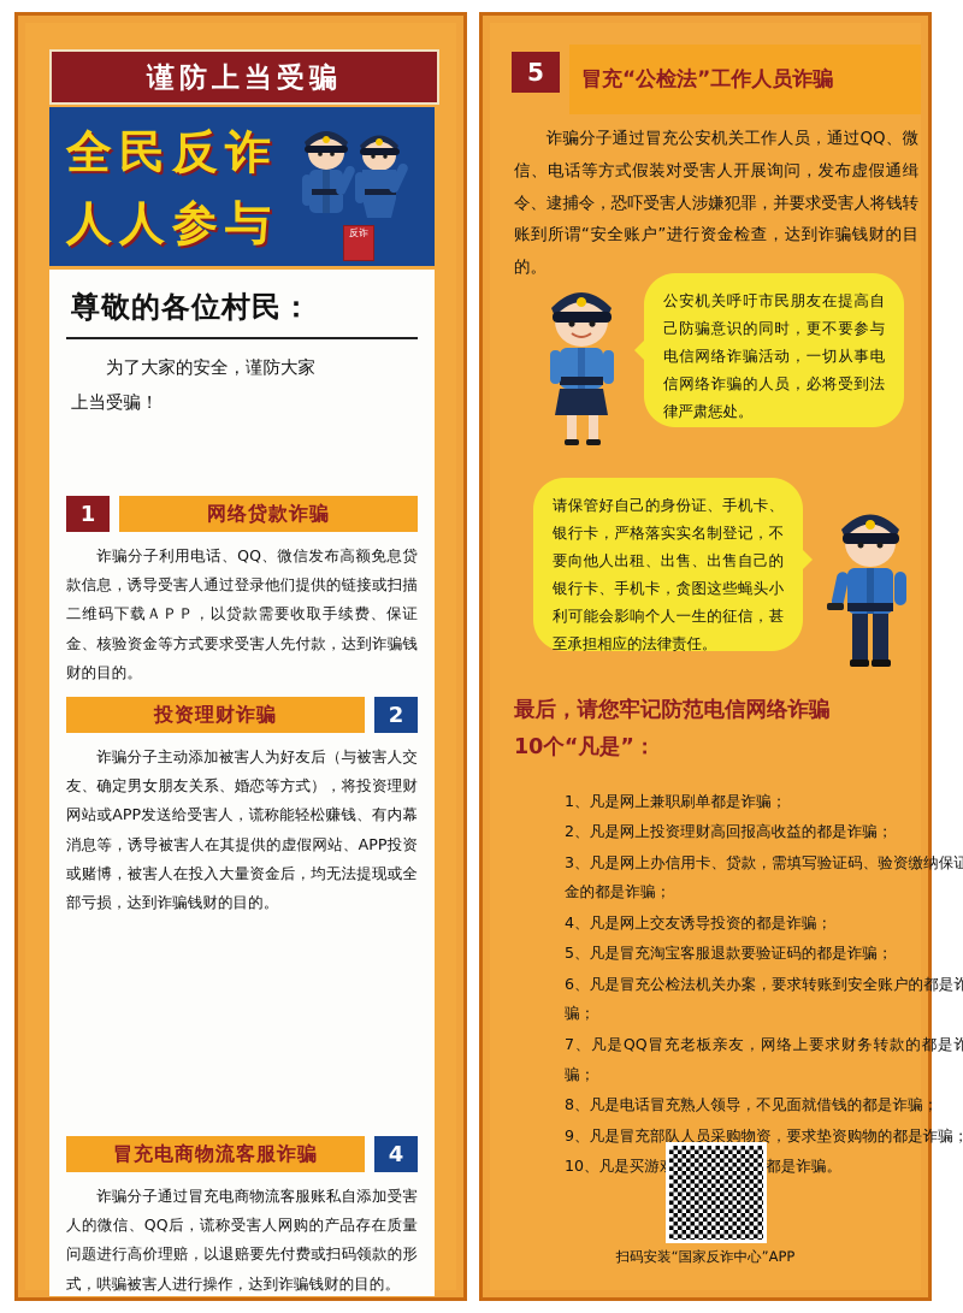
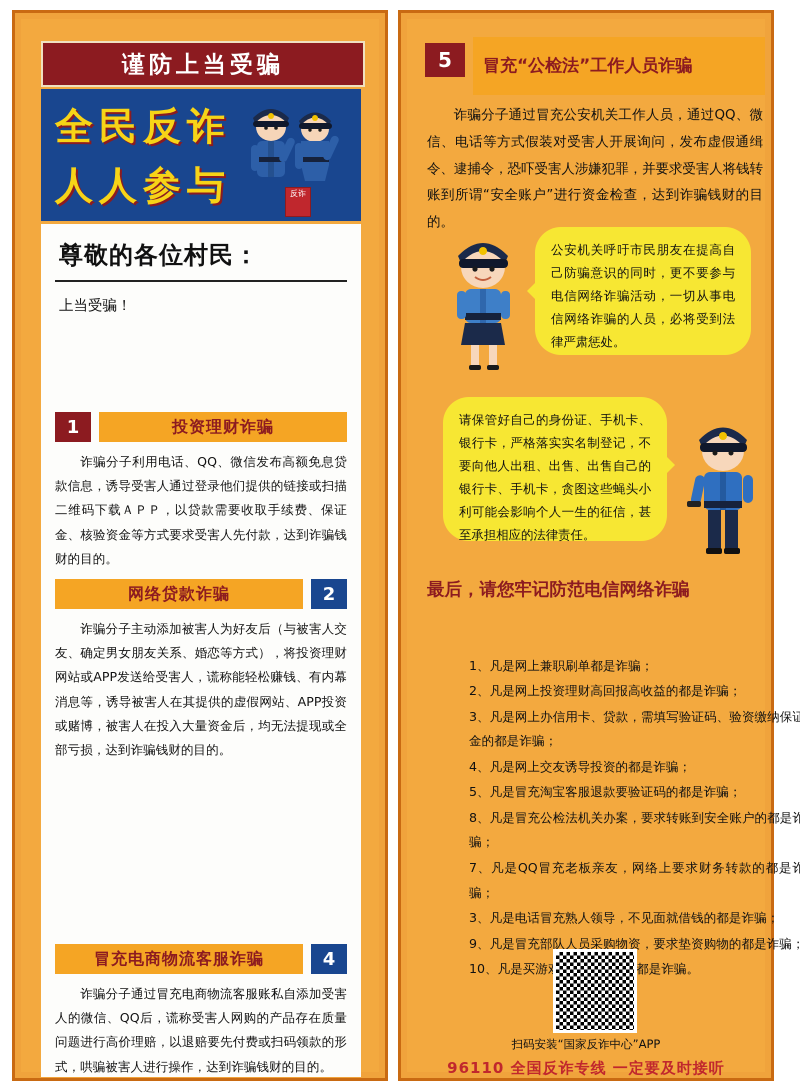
  谨防上当受骗
  全民反诈
  人人参与
  反诈
  尊敬的各位村民：
- 为了大家的安全，谨防大家
  上当受骗！
  1
- 网络贷款诈骗
+ 投资理财诈骗
  诈骗分子利用电话、QQ、微信发布高额免息贷款信息，诱导受害人通过登录他们提供的链接或扫描二维码下载ＡＰＰ，以贷款需要收取手续费、保证金、核验资金等方式要求受害人先付款，达到诈骗钱财的目的。
  2
- 投资理财诈骗
+ 网络贷款诈骗
  诈骗分子主动添加被害人为好友后（与被害人交友、确定男女朋友关系、婚恋等方式），将投资理财网站或APP发送给受害人，谎称能轻松赚钱、有内幕消息等，诱导被害人在其提供的虚假网站、APP投资或赌博，被害人在投入大量资金后，均无法提现或全部亏损，达到诈骗钱财的目的。
  4
  冒充电商物流客服诈骗
  诈骗分子通过冒充电商物流客服账私自添加受害人的微信、QQ后，谎称受害人网购的产品存在质量问题进行高价理赔，以退赔要先付费或扫码领款的形式，哄骗被害人进行操作，达到诈骗钱财的目的。
  5
  冒充“公检法”工作人员诈骗
  诈骗分子通过冒充公安机关工作人员，通过QQ、微信、电话等方式假装对受害人开展询问，发布虚假通缉令、逮捕令，恐吓受害人涉嫌犯罪，并要求受害人将钱转账到所谓“安全账户”进行资金检查，达到诈骗钱财的目的。
  公安机关呼吁市民朋友在提高自己防骗意识的同时，更不要参与电信网络诈骗活动，一切从事电信网络诈骗的人员，必将受到法律严肃惩处。
  请保管好自己的身份证、手机卡、银行卡，严格落实实名制登记，不要向他人出租、出售、出售自己的银行卡、手机卡，贪图这些蝇头小利可能会影响个人一生的征信，甚至承担相应的法律责任。
  最后，请您牢记防范电信网络诈骗
- 10个“凡是”：
  1、凡是网上兼职刷单都是诈骗；
  2、凡是网上投资理财高回报高收益的都是诈骗；
  3、凡是网上办信用卡、贷款，需填写验证码、验资缴纳保证金的都是诈骗；
  4、凡是网上交友诱导投资的都是诈骗；
  5、凡是冒充淘宝客服退款要验证码的都是诈骗；
- 6、凡是冒充公检法机关办案，要求转账到安全账户的都是诈骗；
+ 8、凡是冒充公检法机关办案，要求转账到安全账户的都是诈骗；
  7、凡是QQ冒充老板亲友，网络上要求财务转款的都是诈骗；
- 8、凡是电话冒充熟人领导，不见面就借钱的都是诈骗；
+ 3、凡是电话冒充熟人领导，不见面就借钱的都是诈骗；
  9、凡是冒充部队人员采购物资，要求垫资购物的都是诈骗；
  扫码安装“国家反诈中心”APP
+ 96110 全国反诈专线 一定要及时接听
